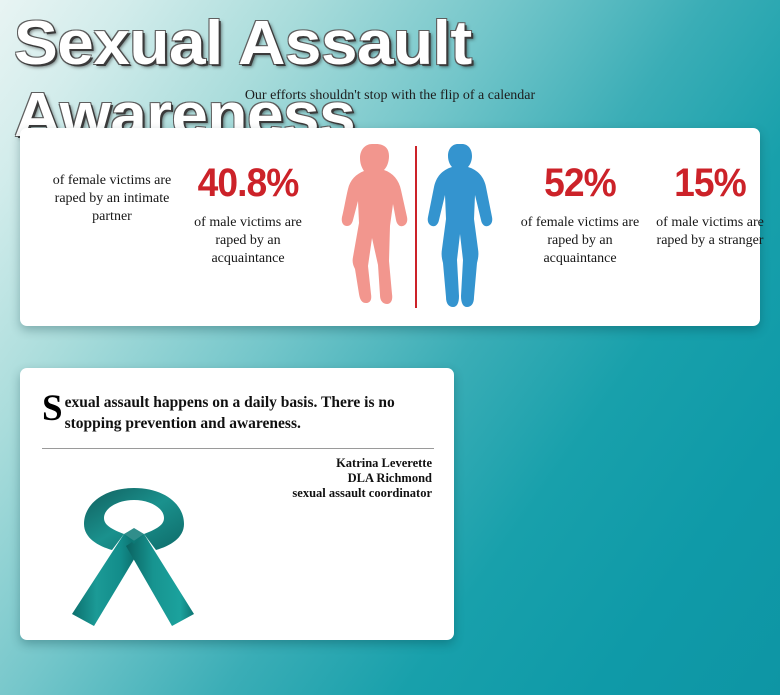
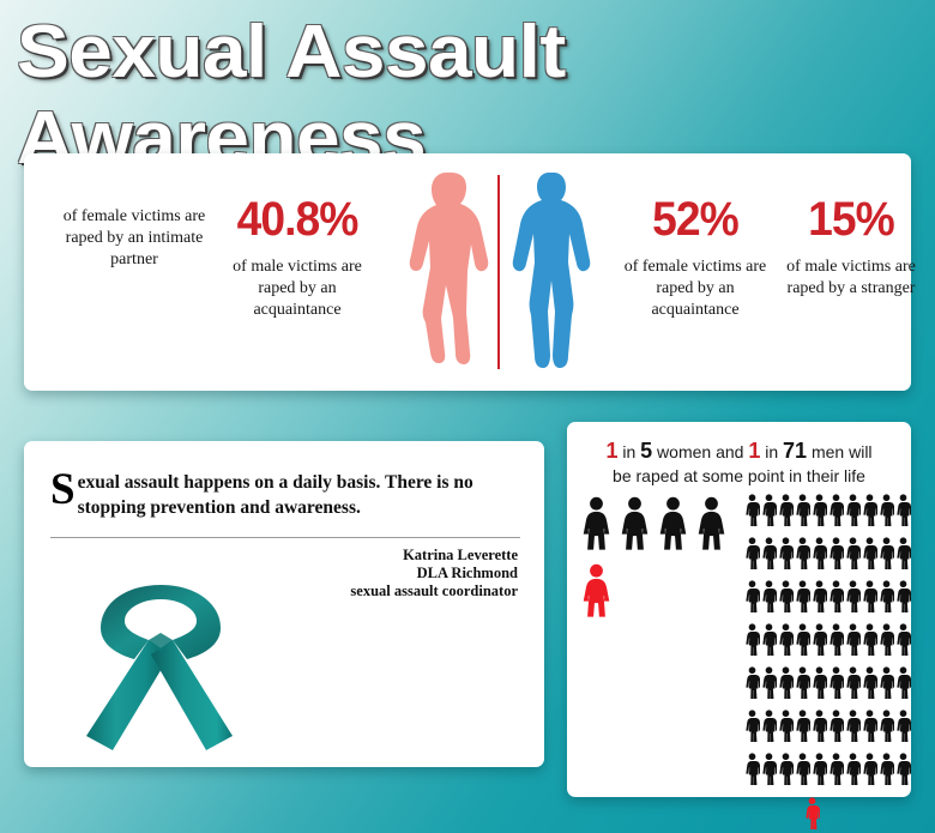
  Sexual Assault Awareness
- Our efforts shouldn't stop with the flip of a calendar
  of female victims are raped by an intimate partner
  40.8%
  of male victims are raped by an acquaintance
  52%
  of female victims are raped by an acquaintance
  15%
  of male victims are raped by a stranger
  S
  exual assault happens on a daily basis. There is no stopping prevention and awareness.
  Katrina Leverette
  DLA Richmond
  sexual assault coordinator
+ 1 in 5 women and 1 in 71 men will
+ be raped at some point in their life
